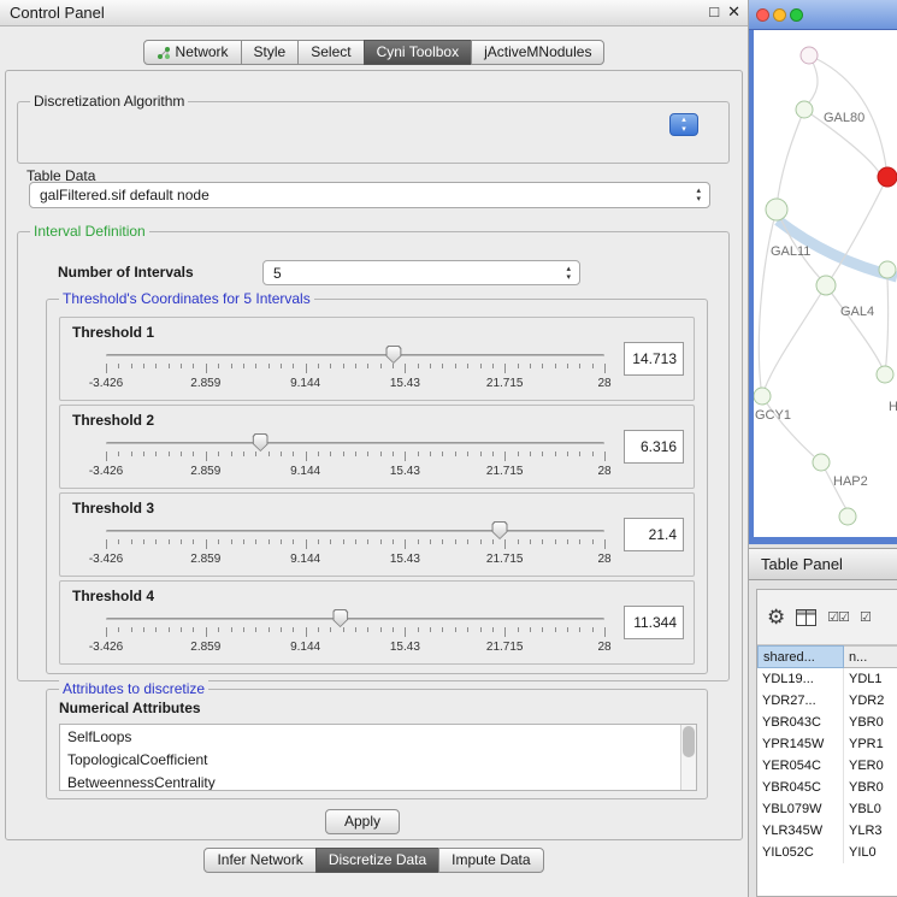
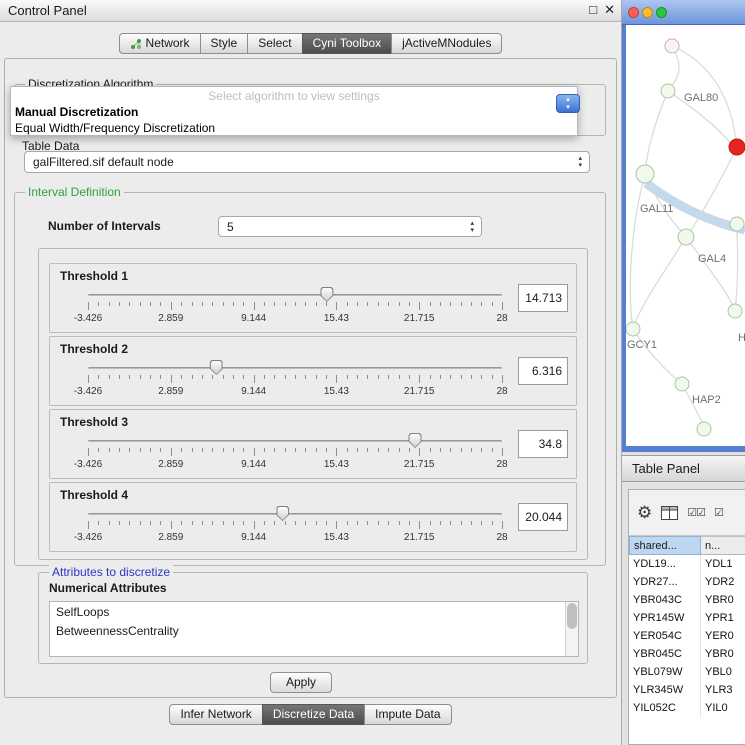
  Control Panel
  □
  ✕
  Network
  Style
  Select
  Cyni Toolbox
  jActiveMNodules
  Discretization Algorithm
+ Select algorithm to view settings
+ Manual Discretization
+ Equal Width/Frequency Discretization
  Table Data
  galFiltered.sif default node
  Interval Definition
  Number of Intervals
  5
- Threshold's Coordinates for 5 Intervals
  Threshold 1
  -3.426
  2.859
  9.144
  15.43
  21.715
  28
  14.713
  Threshold 2
  -3.426
  2.859
  9.144
  15.43
  21.715
  28
  6.316
  Threshold 3
  -3.426
  2.859
  9.144
  15.43
  21.715
  28
- 21.4
+ 34.8
  Threshold 4
  -3.426
  2.859
  9.144
  15.43
  21.715
  28
- 11.344
+ 20.044
  Attributes to discretize
  Numerical Attributes
  SelfLoops
- TopologicalCoefficient
  BetweennessCentrality
  Apply
  Infer Network
  Discretize Data
  Impute Data
  GAL80
  GAL11
  GAL4
  GCY1
  HAP2
  H
  Table Panel
  ⚙
  ☑☑
  ☑
  shared...
  n...
  YDL19...
  YDL1
  YDR27...
  YDR2
  YBR043C
  YBR0
  YPR145W
  YPR1
  YER054C
  YER0
  YBR045C
  YBR0
  YBL079W
  YBL0
  YLR345W
  YLR3
  YIL052C
  YIL0
